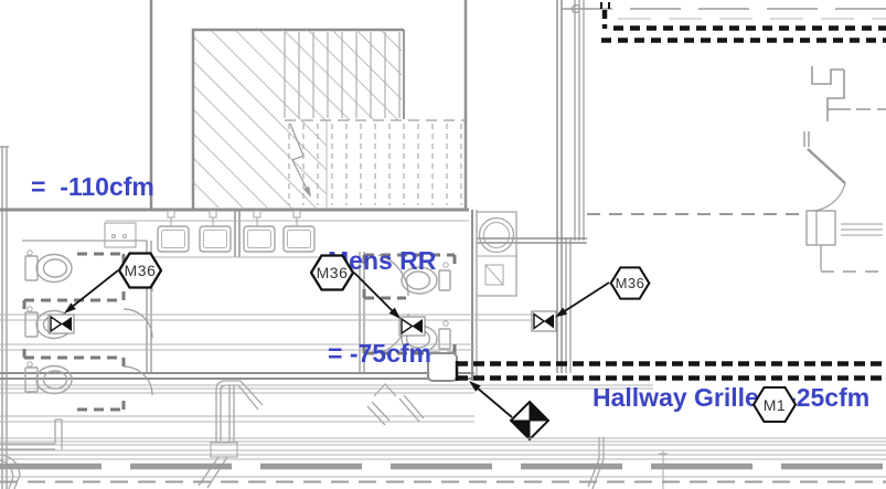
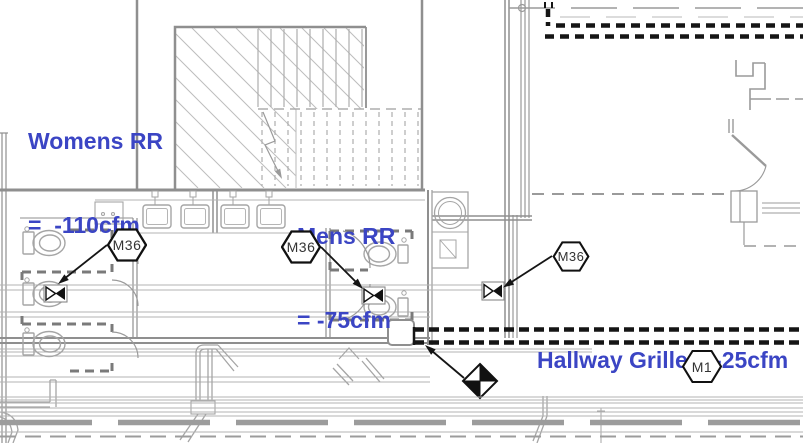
+ Womens RR
  = -110cfm
  ens RR
  = -75cfm
  Hallway Grille25cfm
  M36
  M36
  M36
  M1
